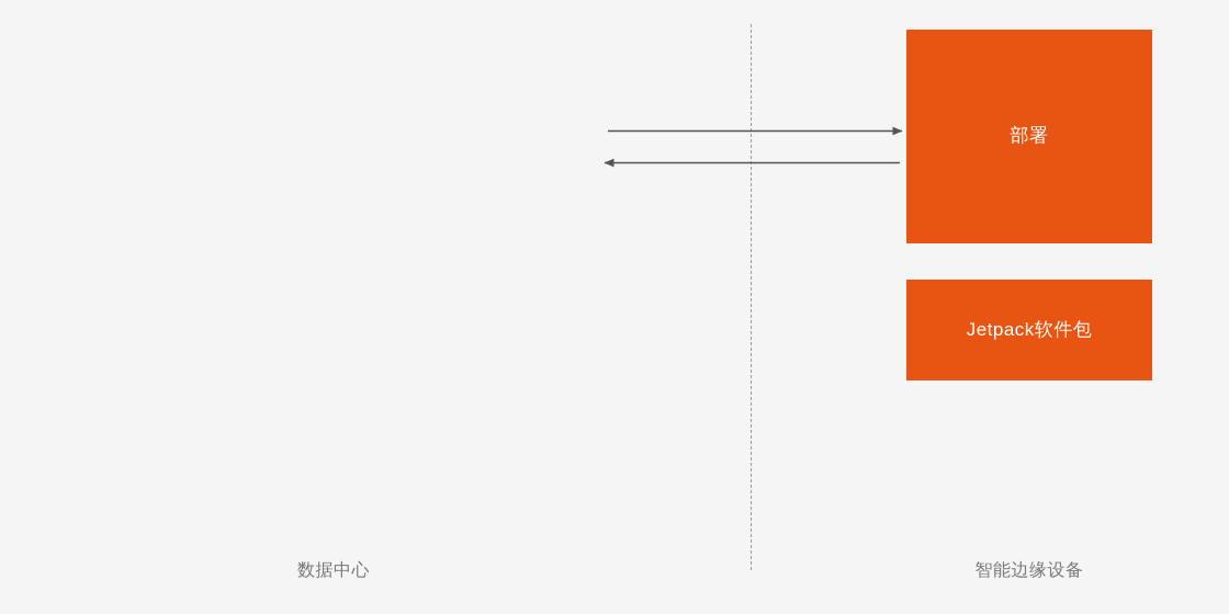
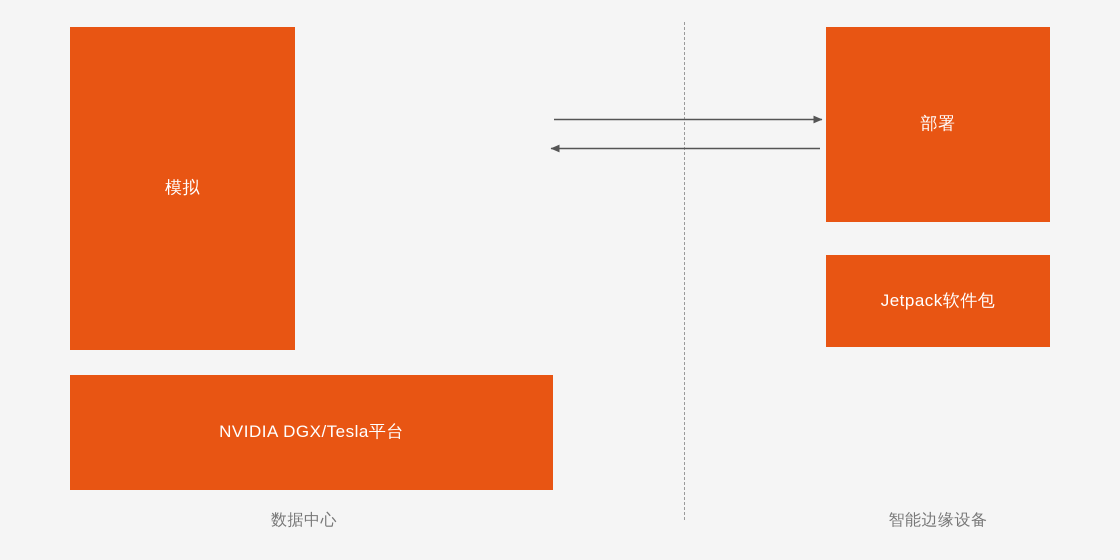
+ 模拟
+ NVIDIA DGX/Tesla平台
  数据中心
  部署
  Jetpack软件包
  智能边缘设备
